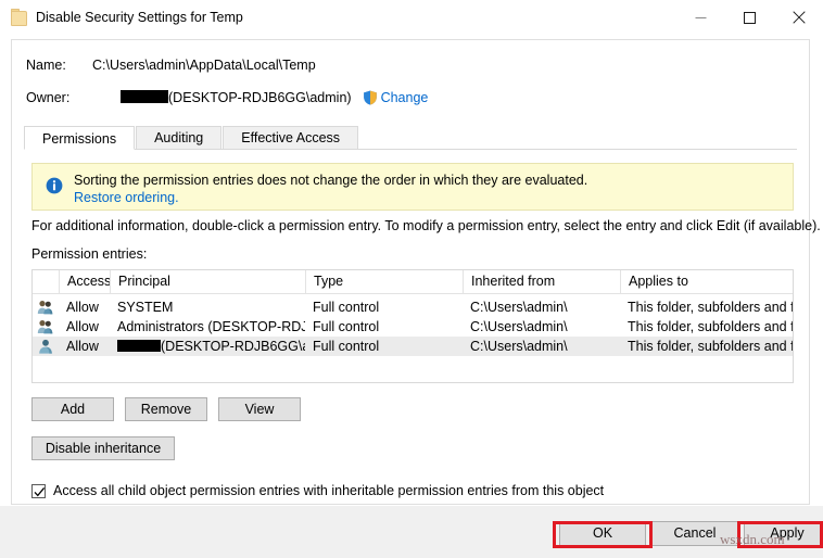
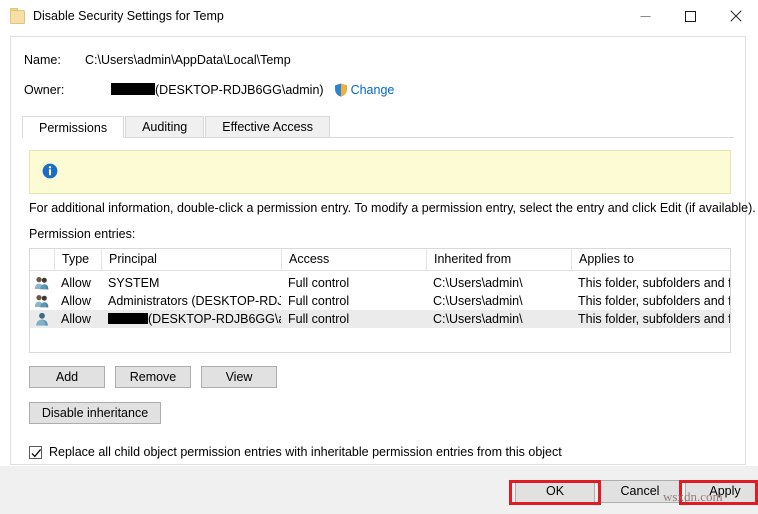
  Disable Security Settings for Temp
  Name:
  C:\Users\admin\AppData\Local\Temp
  Owner:
  (DESKTOP-RDJB6GG\admin)
  Change
  Permissions
  Auditing
  Effective Access
- Sorting the permission entries does not change the order in which they are evaluated.
- Restore ordering.
  For additional information, double-click a permission entry. To modify a permission entry, select the entry and click Edit (if available).
  Permission entries:
- Access
+ Type
  Principal
- Type
+ Access
  Inherited from
  Applies to
  Allow
  SYSTEM
  Full control
  C:\Users\admin\
  This folder, subfolders and f
  Allow
  Administrators (DESKTOP-RDJ
  Full control
  C:\Users\admin\
  This folder, subfolders and f
  Allow
  (DESKTOP-RDJB6GG\
  Full control
  C:\Users\admin\
  This folder, subfolders and f
  Add
  Remove
  View
  Disable inheritance
- Access all child object permission entries with inheritable permission entries from this object
+ Replace all child object permission entries with inheritable permission entries from this object
  OK
  Cancel
  Apply
  wsxdn.com
